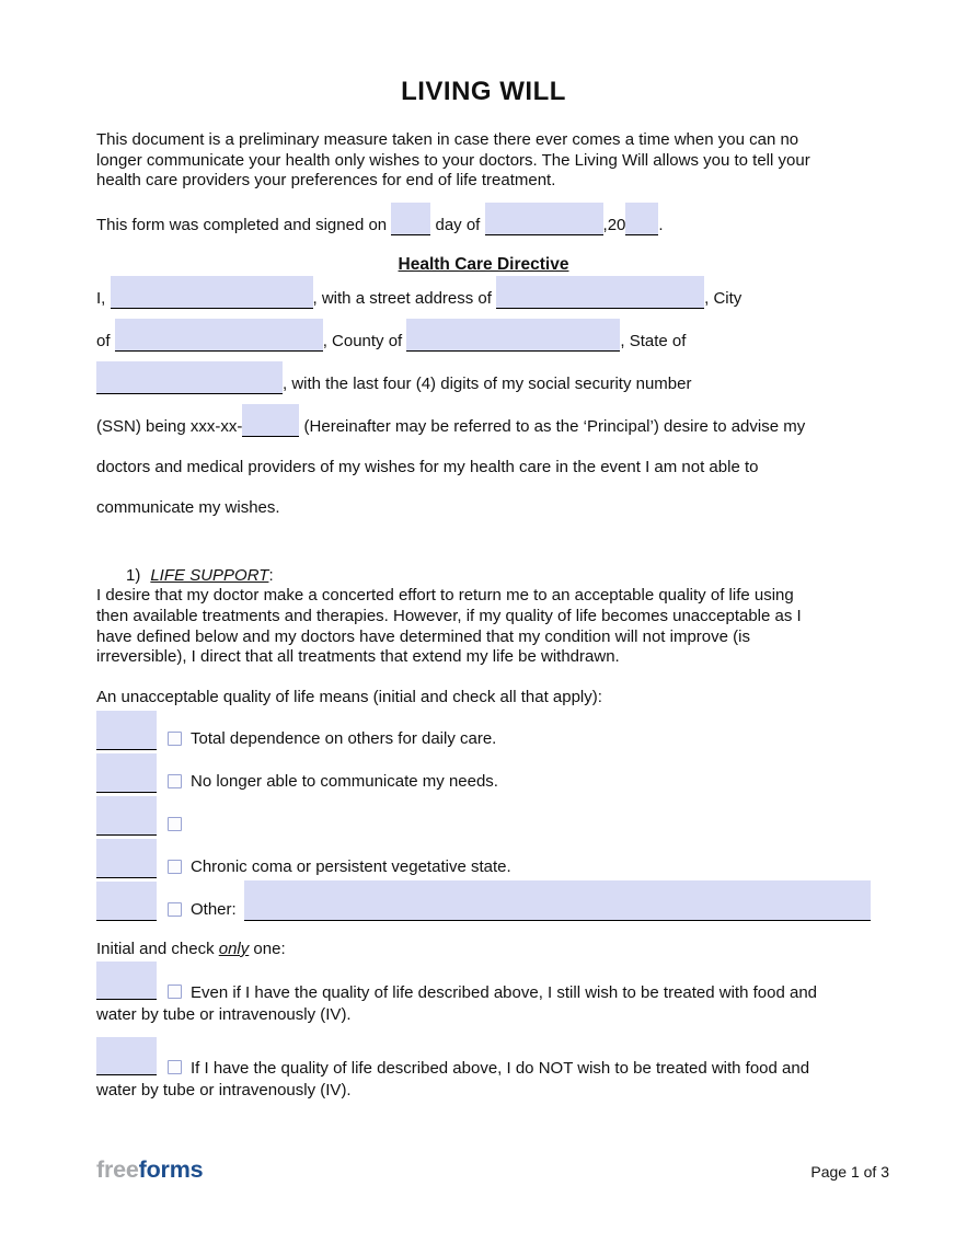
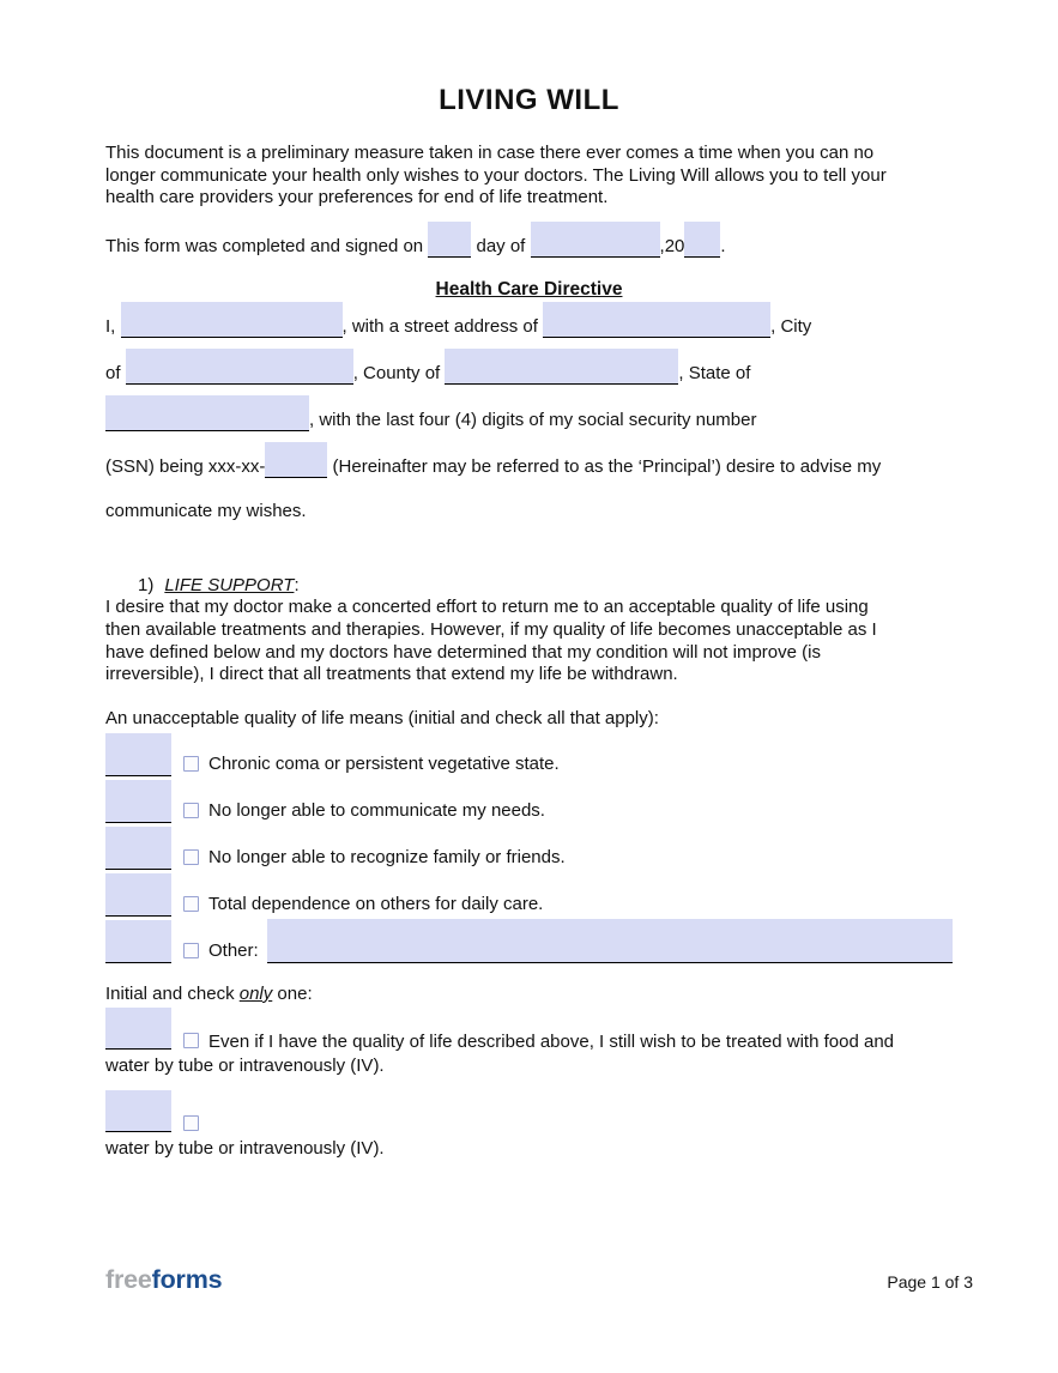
  LIVING WILL
  This document is a preliminary measure taken in case there ever comes a time when you can no
  longer communicate your health only wishes to your doctors. The Living Will allows you to tell your
  health care providers your preferences for end of life treatment.
  This form was completed and signed on day of ,20 .
  Health Care Directive
  I, , with a street address of , City
  of , County of , State of
  , with the last four (4) digits of my social security number
  (SSN) being xxx-xx- (Hereinafter may be referred to as the ‘Principal’) desire to advise my
- doctors and medical providers of my wishes for my health care in the event I am not able to
  communicate my wishes.
  1) LIFE SUPPORT:
  I desire that my doctor make a concerted effort to return me to an acceptable quality of life using
  then available treatments and therapies. However, if my quality of life becomes unacceptable as I
  have defined below and my doctors have determined that my condition will not improve (is
  irreversible), I direct that all treatments that extend my life be withdrawn.
  An unacceptable quality of life means (initial and check all that apply):
- Total dependence on others for daily care.
+ Chronic coma or persistent vegetative state.
  No longer able to communicate my needs.
+ No longer able to recognize family or friends.
- Chronic coma or persistent vegetative state.
+ Total dependence on others for daily care.
  Other:
  Initial and check only one:
  Even if I have the quality of life described above, I still wish to be treated with food and
  water by tube or intravenously (IV).
- If I have the quality of life described above, I do NOT wish to be treated with food and
  water by tube or intravenously (IV).
  freeforms
  Page 1 of 3
